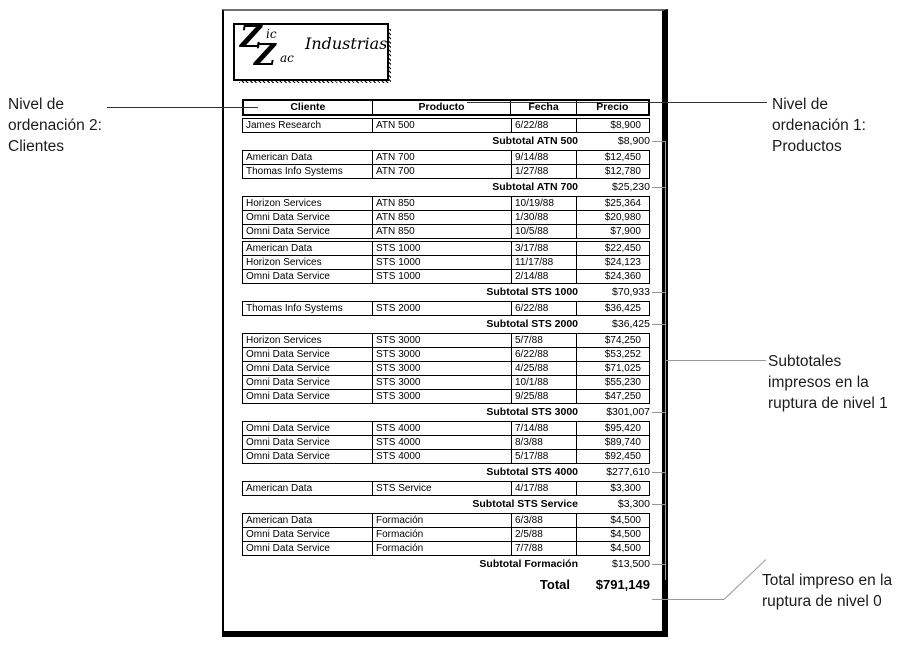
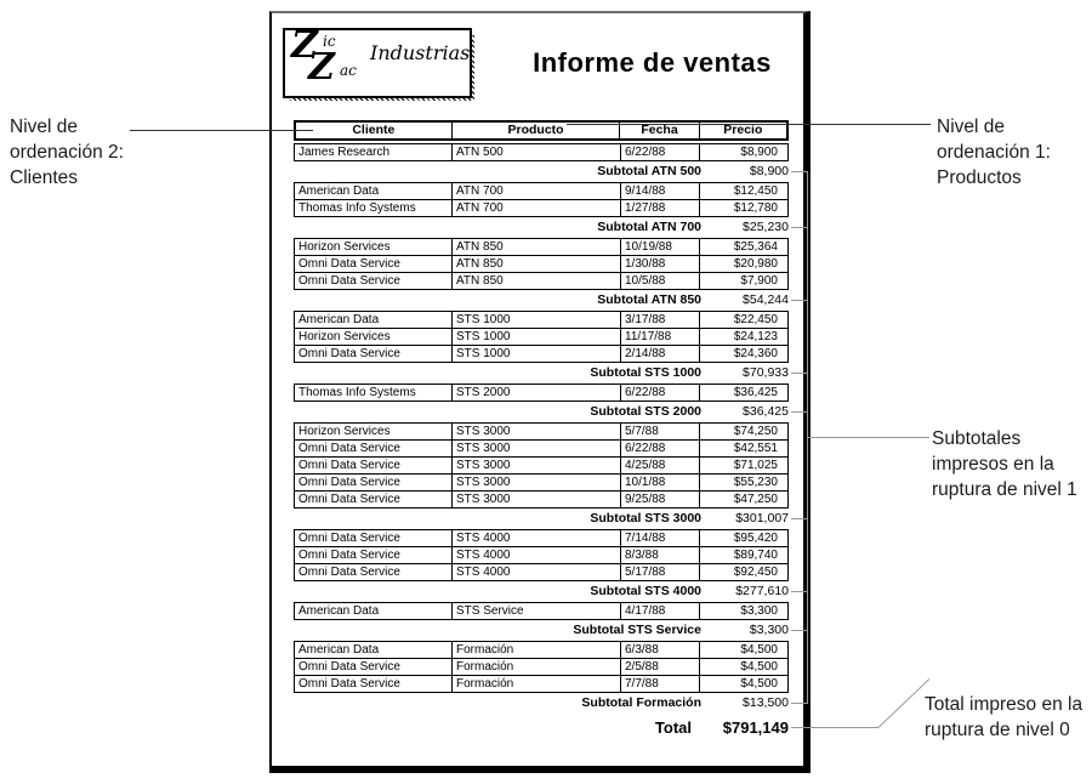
  Nivel de ordenación 2: Clientes
  Nivel de ordenación 1: Productos
  Subtotales impresos en la ruptura de nivel 1
  Total impreso en la ruptura de nivel 0
  Z
  ic
  Z
  ac
  Industrias
+ Informe de ventas
  Cliente
  Producto
  Fecha
  Precio
  James Research
  ATN 500
  6/22/88
  $8,900
  Subtotal ATN 500
  $8,900
  American Data
  ATN 700
  9/14/88
  $12,450
  Thomas Info Systems
  ATN 700
  1/27/88
  $12,780
  Subtotal ATN 700
  $25,230
  Horizon Services
  ATN 850
  10/19/88
  $25,364
  Omni Data Service
  ATN 850
  1/30/88
  $20,980
  Omni Data Service
  ATN 850
  10/5/88
  $7,900
+ Subtotal ATN 850
+ $54,244
  American Data
  STS 1000
  3/17/88
  $22,450
  Horizon Services
  STS 1000
  11/17/88
  $24,123
  Omni Data Service
  STS 1000
  2/14/88
  $24,360
  Subtotal STS 1000
  $70,933
  Thomas Info Systems
  STS 2000
  6/22/88
  $36,425
  Subtotal STS 2000
  $36,425
  Horizon Services
  STS 3000
  5/7/88
  $74,250
  Omni Data Service
  STS 3000
  6/22/88
- $53,252
+ $42,551
  Omni Data Service
  STS 3000
  4/25/88
  $71,025
  Omni Data Service
  STS 3000
  10/1/88
  $55,230
  Omni Data Service
  STS 3000
  9/25/88
  $47,250
  Subtotal STS 3000
  $301,007
  Omni Data Service
  STS 4000
  7/14/88
  $95,420
  Omni Data Service
  STS 4000
  8/3/88
  $89,740
  Omni Data Service
  STS 4000
  5/17/88
  $92,450
  Subtotal STS 4000
  $277,610
  American Data
  STS Service
  4/17/88
  $3,300
  Subtotal STS Service
  $3,300
  American Data
  Formación
  6/3/88
  $4,500
  Omni Data Service
  Formación
  2/5/88
  $4,500
  Omni Data Service
  Formación
  7/7/88
  $4,500
  Subtotal Formación
  $13,500
  Total
  $791,149
